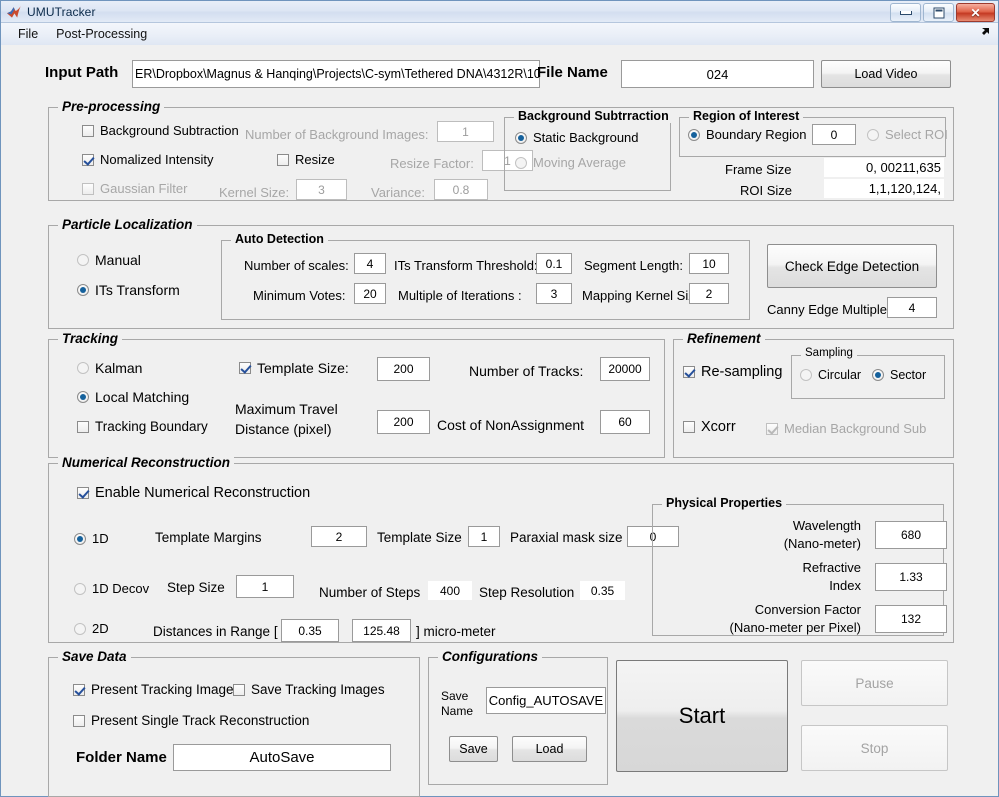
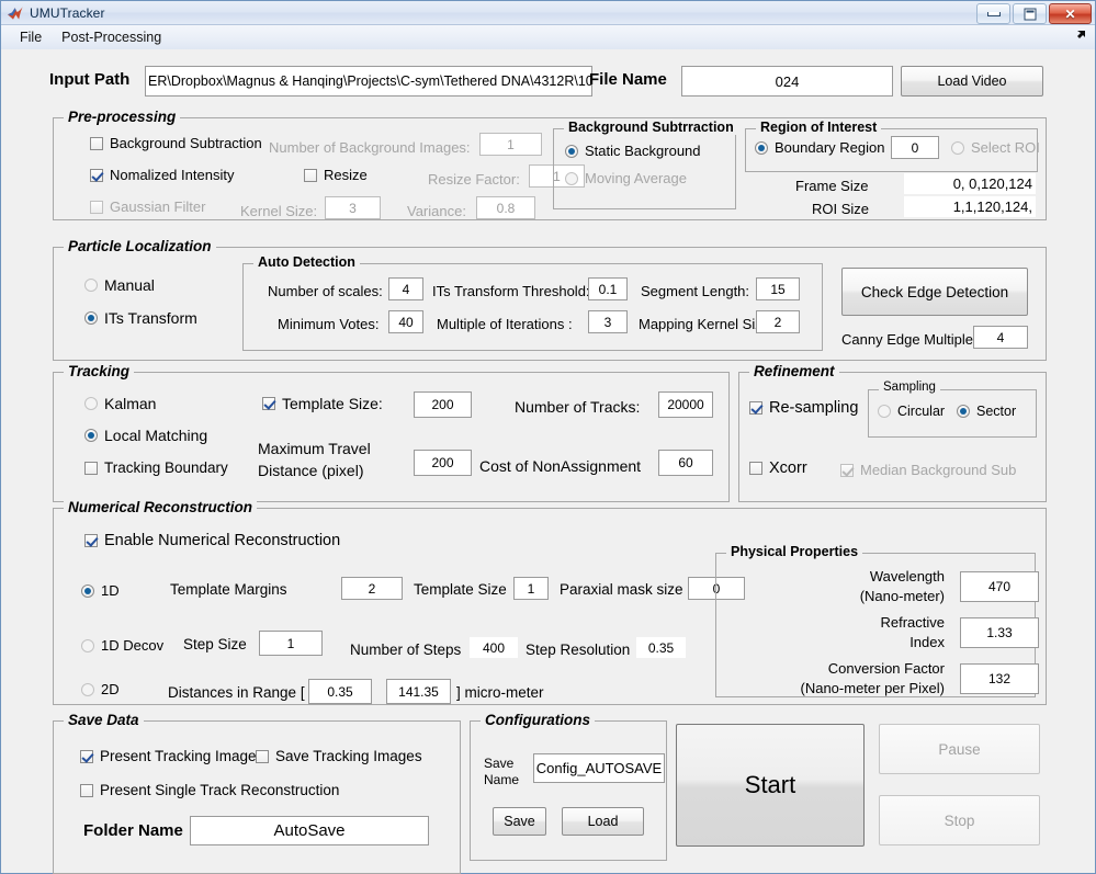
  UMUTracker
  ✕
  File
  Post-Processing
  Input Path
  ER\Dropbox\Magnus & Hanqing\Projects\C-sym\Tethered DNA\4312R\10
  File Name
  024
  Load Video
  Pre-processing
  Background Subtraction
  Number of Background Images:
  1
  Nomalized Intensity
  Resize
  Resize Factor:
  1
  Gaussian Filter
  Kernel Size:
  3
  Variance:
  0.8
  Background Subtrraction
  Static Background
  Moving Average
  Region of Interest
  Boundary Region
  0
  Select ROI
  Frame Size
- 0, 00211,635
+ 0, 0,120,124
  ROI Size
  1,1,120,124,
  Particle Localization
  Manual
  ITs Transform
  Auto Detection
  Number of scales:
  4
  ITs Transform Threshold
  0.1
  Segment Length:
- 10
+ 15
  Minimum Votes:
- 20
+ 40
  Multiple of Iterations :
  3
  Mapping Kernel Si
  2
  Check Edge Detection
  Canny Edge Multiple
  4
  Tracking
  Kalman
  Local Matching
  Tracking Boundary
  Template Size:
  200
  Maximum Travel
  Distance (pixel)
  200
  Number of Tracks:
  20000
  Cost of NonAssignment
  60
  Refinement
  Re-sampling
  Sampling
  Circular
  Sector
  Xcorr
  Median Background Sub
  Numerical Reconstruction
  Enable Numerical Reconstruction
  1D
  Template Margins
  2
  Template Size
  1
  Paraxial mask size
  0
  1D Decov
  Step Size
  1
  Number of Steps
  400
  Step Resolution
  0.35
  2D
  Distances in Range [
  0.35
- 125.48
+ 141.35
  ] micro-meter
  Physical Properties
  Wavelength
  (Nano-meter)
- 680
+ 470
  Refractive
  Index
  1.33
  Conversion Factor
  (Nano-meter per Pixel)
  132
  Save Data
  Present Tracking Image
  Save Tracking Images
  Present Single Track Reconstruction
  Folder Name
  AutoSave
  Configurations
  Save
  Name
  Config_AUTOSAVE
  Save
  Load
  Start
  Pause
  Stop
